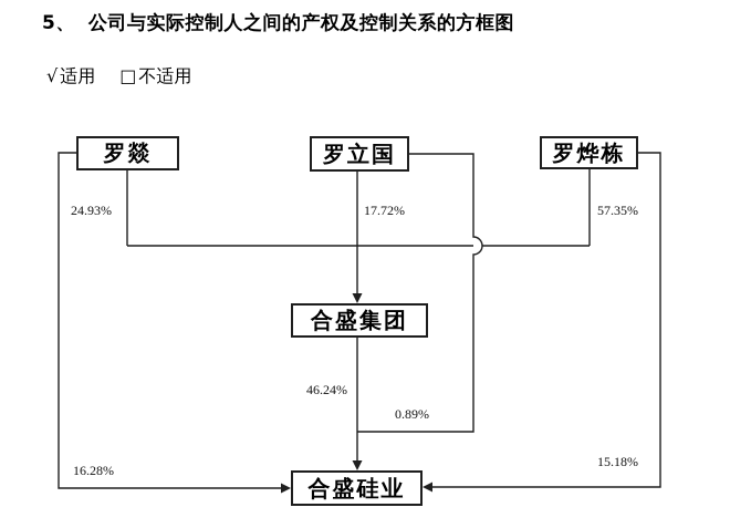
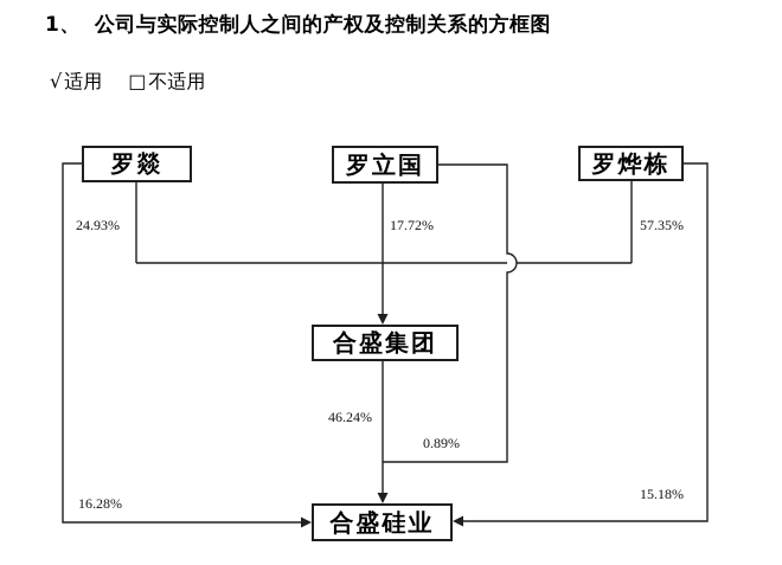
- 5、 公司与实际控制人之间的产权及控制关系的方框图
+ 1、 公司与实际控制人之间的产权及控制关系的方框图
  √适用 □不适用
  罗燚
  罗立国
  罗烨栋
  合盛集团
  合盛硅业
  24.93%
  17.72%
  57.35%
  46.24%
  0.89%
  16.28%
  15.18%
